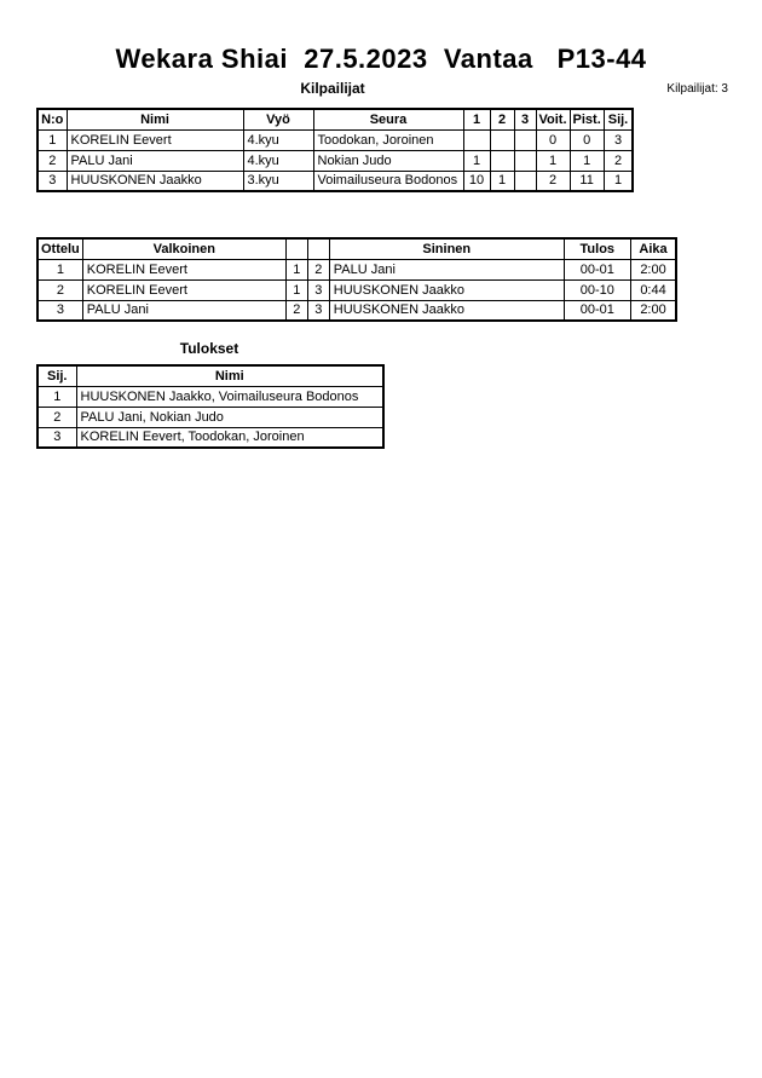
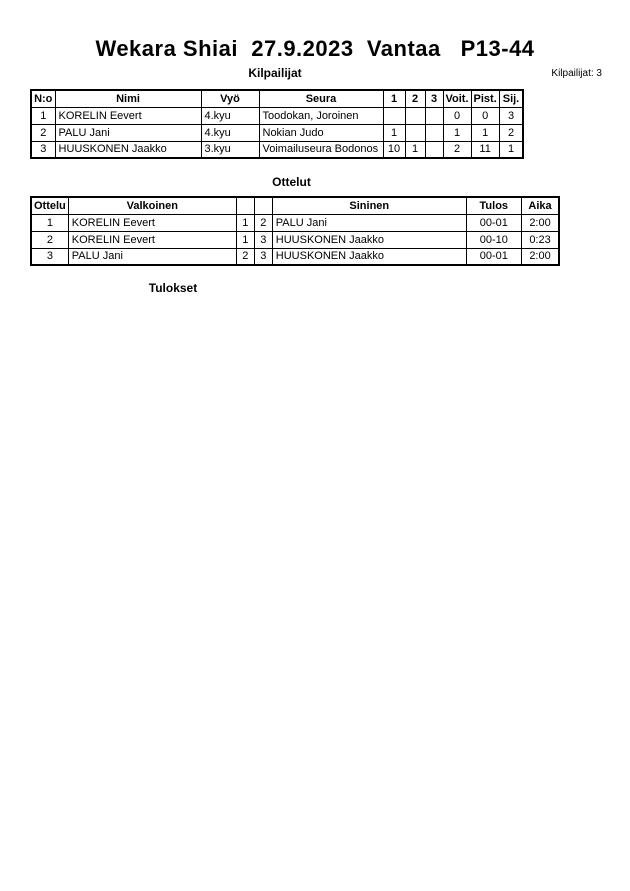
- Wekara Shiai 27.5.2023 Vantaa P13-44
+ Wekara Shiai 27.9.2023 Vantaa P13-44
  Kilpailijat
  Kilpailijat: 3
  N:o	Nimi	Vyö	Seura	1	2	3	Voit.	Pist.	Sij.
  1	KORELIN Eevert	4.kyu	Toodokan, Joroinen				0	0	3
  2	PALU Jani	4.kyu	Nokian Judo	1			1	1	2
  3	HUUSKONEN Jaakko	3.kyu	Voimailuseura Bodonos	10	1		2	11	1
+ Ottelut
  Ottelu	Valkoinen			Sininen	Tulos	Aika
  1	KORELIN Eevert	1	2	PALU Jani	00-01	2:00
- 2	KORELIN Eevert	1	3	HUUSKONEN Jaakko	00-10	0:44
+ 2	KORELIN Eevert	1	3	HUUSKONEN Jaakko	00-10	0:23
  3	PALU Jani	2	3	HUUSKONEN Jaakko	00-01	2:00
  Tulokset
- Sij.	Nimi
- 1	HUUSKONEN Jaakko, Voimailuseura Bodonos
- 2	PALU Jani, Nokian Judo
- 3	KORELIN Eevert, Toodokan, Joroinen
